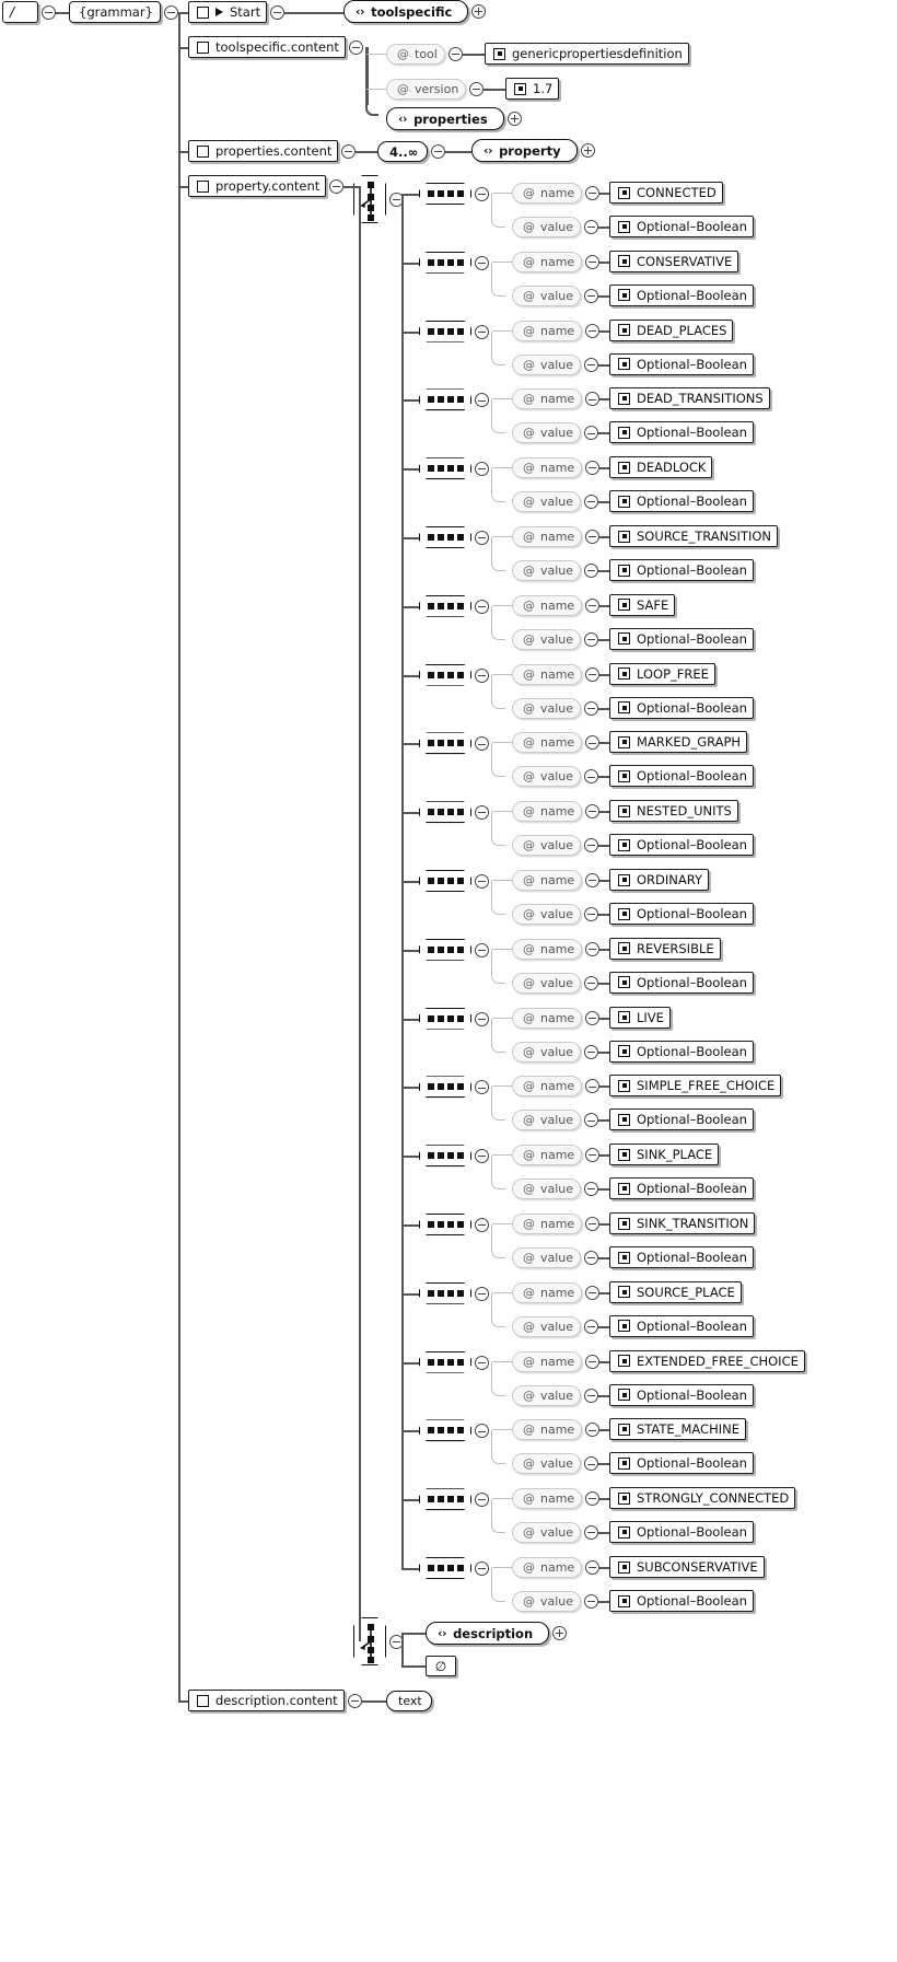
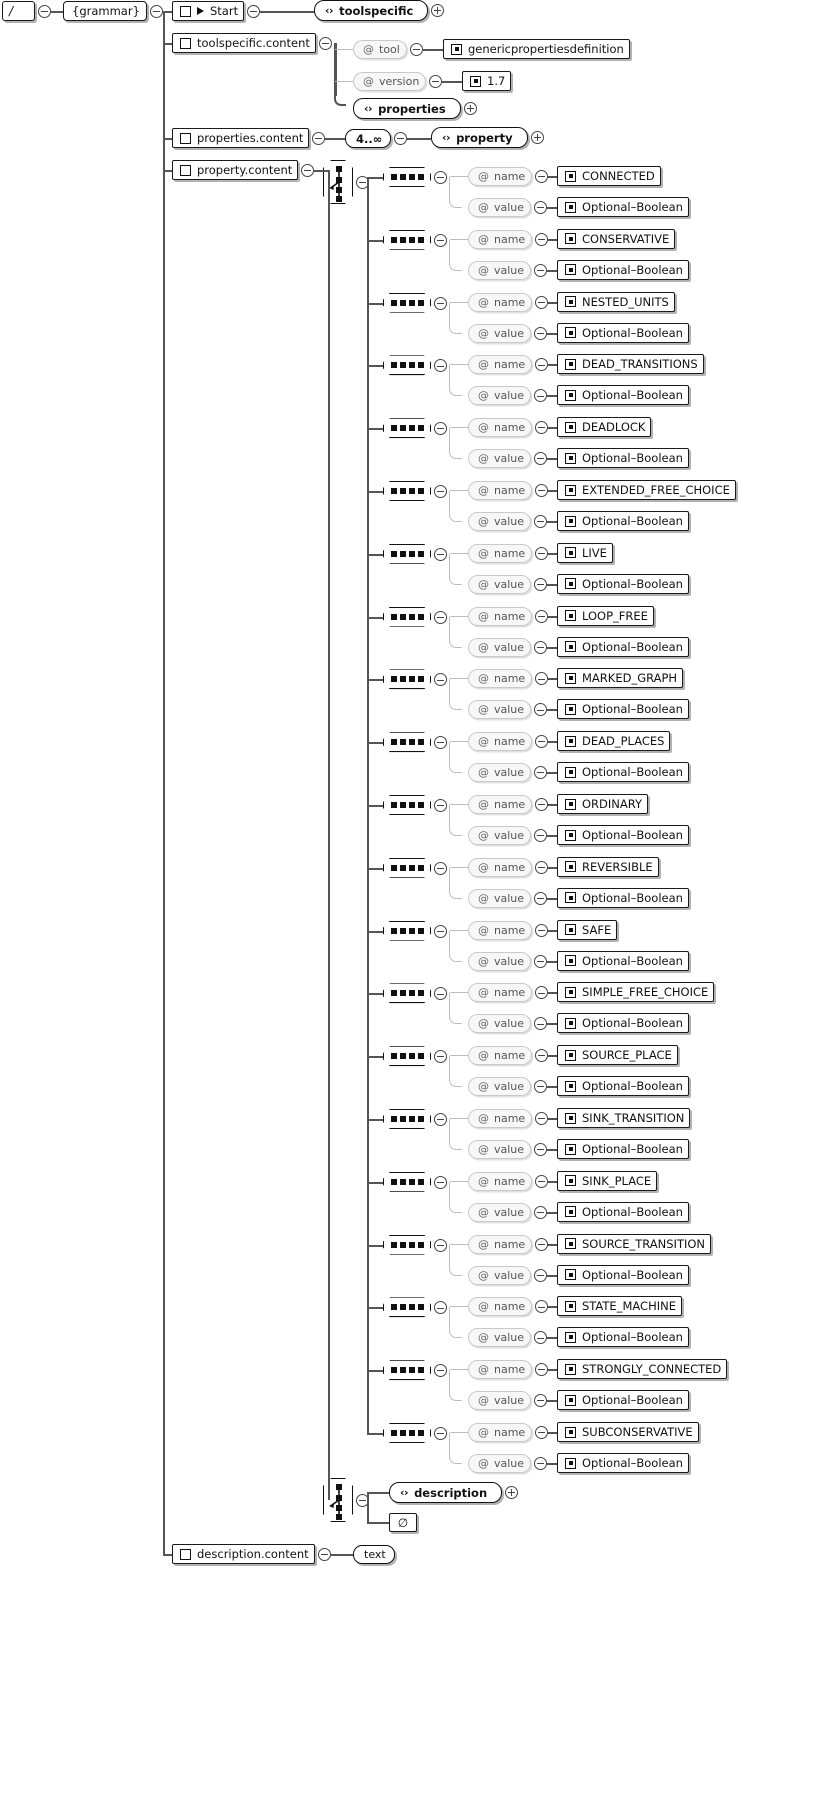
  /
  {grammar}
  Start
  ‹›
  toolspecific
  toolspecific.content
  @
  tool
  genericpropertiesdefinition
  @
  version
  1.7
  ‹›
  properties
  properties.content
  4..∞
  ‹›
  property
  property.content
  @
  name
  CONNECTED
  @
  value
  Optional–Boolean
  @
  name
  CONSERVATIVE
  @
  value
  Optional–Boolean
  @
  name
- DEAD_PLACES
+ NESTED_UNITS
  @
  value
  Optional–Boolean
  @
  name
  DEAD_TRANSITIONS
  @
  value
  Optional–Boolean
  @
  name
  DEADLOCK
  @
  value
  Optional–Boolean
  @
  name
- SOURCE_TRANSITION
+ EXTENDED_FREE_CHOICE
  @
  value
  Optional–Boolean
  @
  name
- SAFE
+ LIVE
  @
  value
  Optional–Boolean
  @
  name
  LOOP_FREE
  @
  value
  Optional–Boolean
  @
  name
  MARKED_GRAPH
  @
  value
  Optional–Boolean
  @
  name
- NESTED_UNITS
+ DEAD_PLACES
  @
  value
  Optional–Boolean
  @
  name
  ORDINARY
  @
  value
  Optional–Boolean
  @
  name
  REVERSIBLE
  @
  value
  Optional–Boolean
  @
  name
- LIVE
+ SAFE
  @
  value
  Optional–Boolean
  @
  name
  SIMPLE_FREE_CHOICE
  @
  value
  Optional–Boolean
  @
  name
- SINK_PLACE
+ SOURCE_PLACE
  @
  value
  Optional–Boolean
  @
  name
  SINK_TRANSITION
  @
  value
  Optional–Boolean
  @
  name
- SOURCE_PLACE
+ SINK_PLACE
  @
  value
  Optional–Boolean
  @
  name
- EXTENDED_FREE_CHOICE
+ SOURCE_TRANSITION
  @
  value
  Optional–Boolean
  @
  name
  STATE_MACHINE
  @
  value
  Optional–Boolean
  @
  name
  STRONGLY_CONNECTED
  @
  value
  Optional–Boolean
  @
  name
  SUBCONSERVATIVE
  @
  value
  Optional–Boolean
  ‹›
  description
  ∅
  description.content
  text
